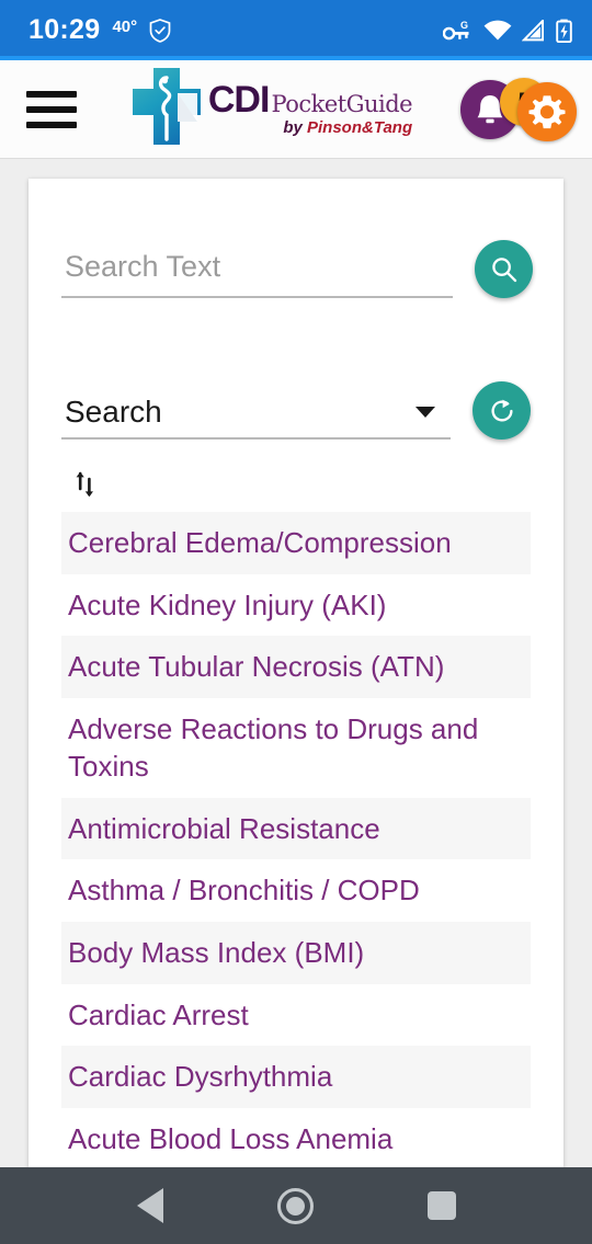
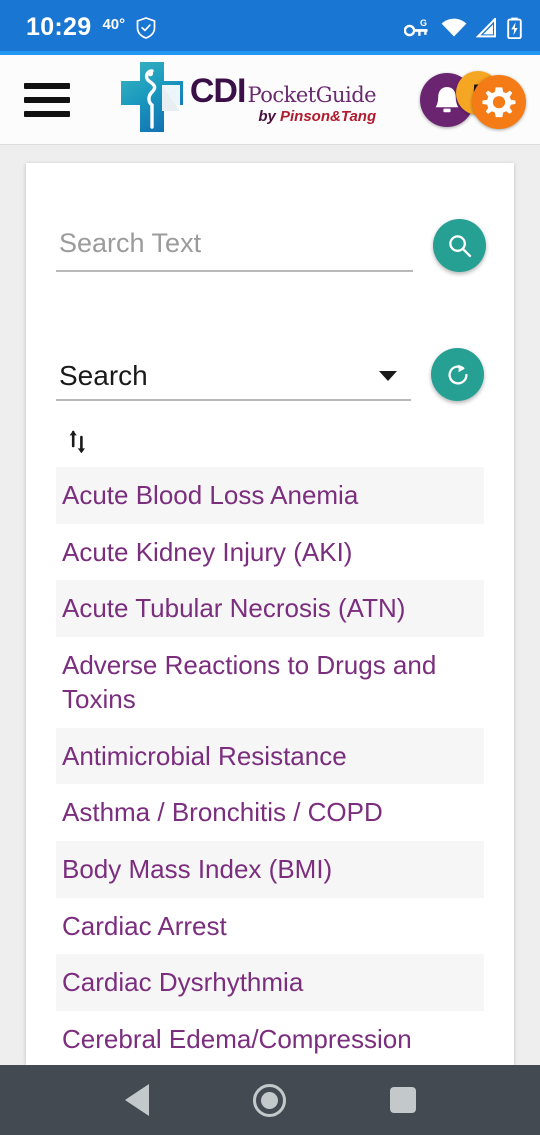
  10:29
  40°
  G
  CDI
  PocketGuide
  by Pinson&Tang
  Search Text
  Search
- Cerebral Edema/Compression
+ Acute Blood Loss Anemia
  Acute Kidney Injury (AKI)
  Acute Tubular Necrosis (ATN)
  Adverse Reactions to Drugs and Toxins
  Antimicrobial Resistance
  Asthma / Bronchitis / COPD
  Body Mass Index (BMI)
  Cardiac Arrest
  Cardiac Dysrhythmia
- Acute Blood Loss Anemia
+ Cerebral Edema/Compression
